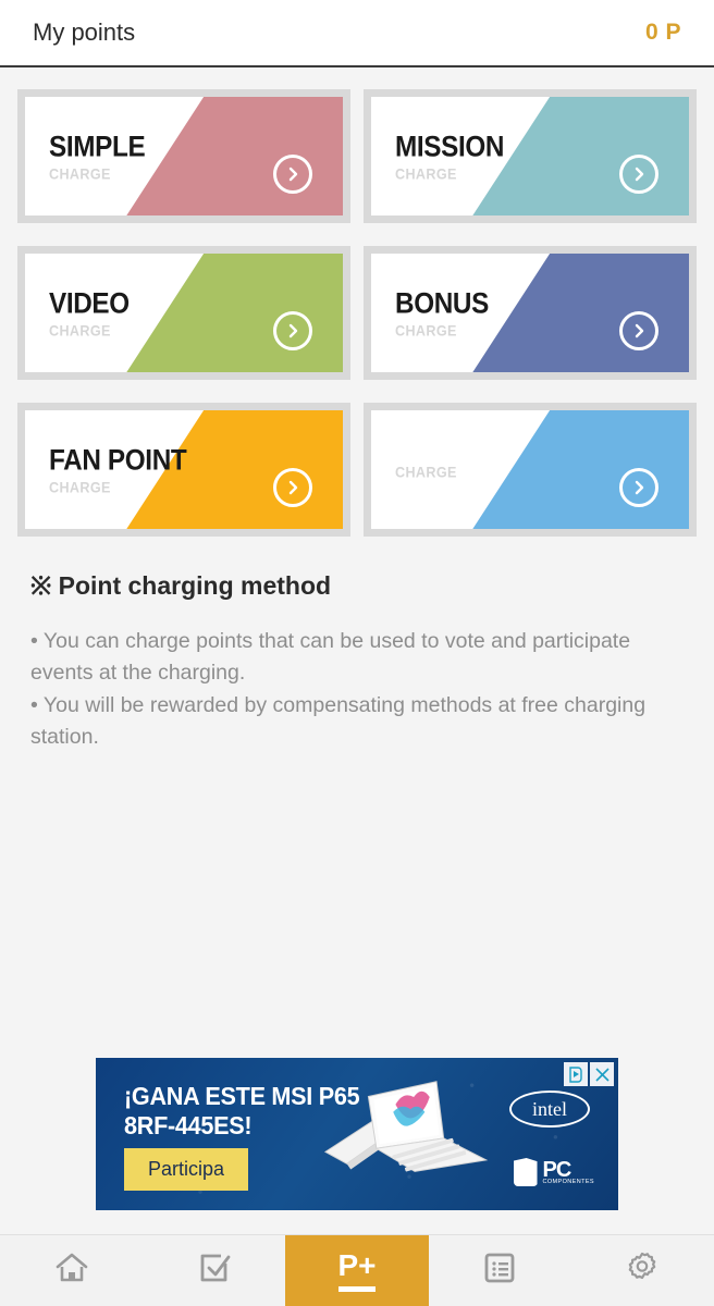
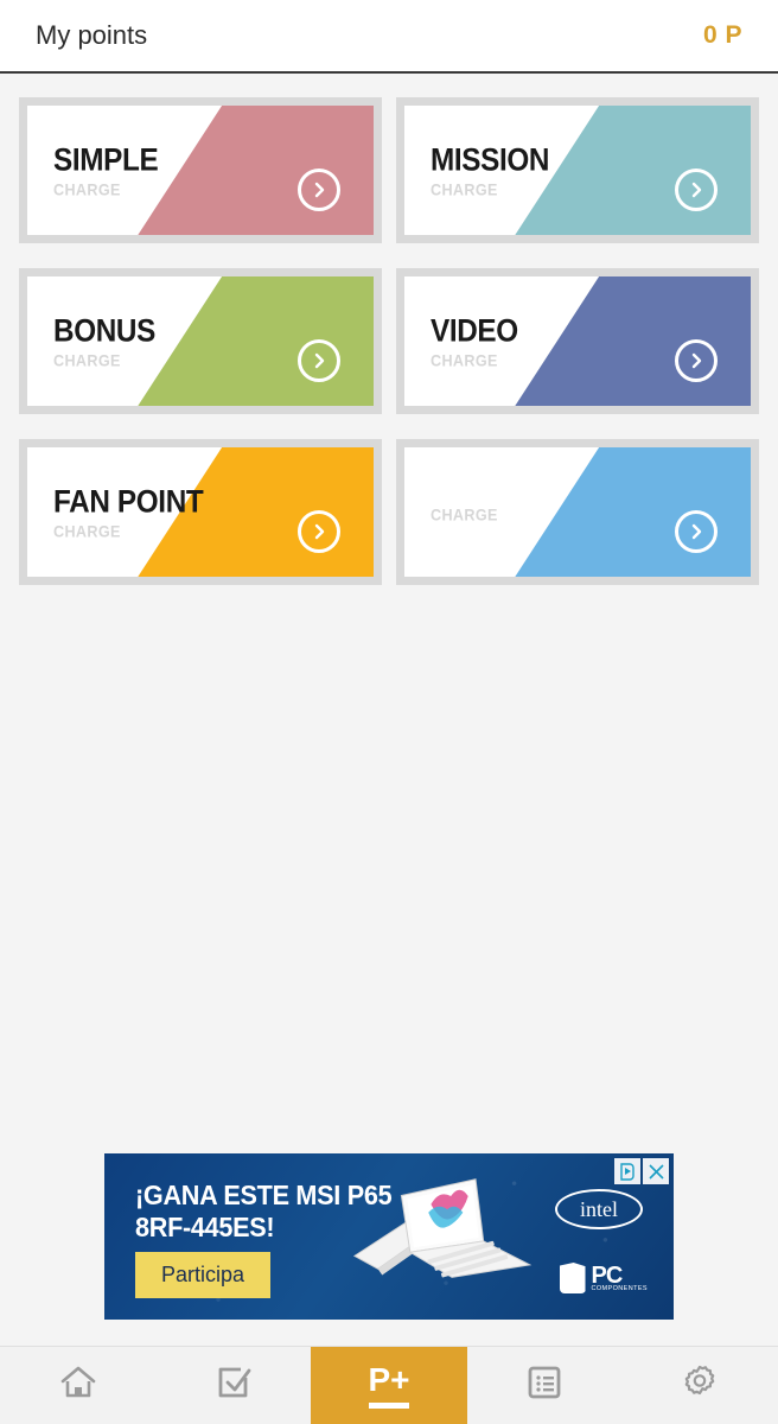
  My points
  0 P
  SIMPLE
  CHARGE
  MISSION
  CHARGE
- VIDEO
+ BONUS
  CHARGE
- BONUS
+ VIDEO
  CHARGE
  FAN POINT
  CHARGE
  CHARGE
- ※ Point charging method
- • You can charge points that can be used to vote and participate events at the charging.
- • You will be rewarded by compensating methods at free charging station.
  ¡GANA ESTE MSI P65
  8RF-445ES!
  Participa
  intel
  PC
  P+
